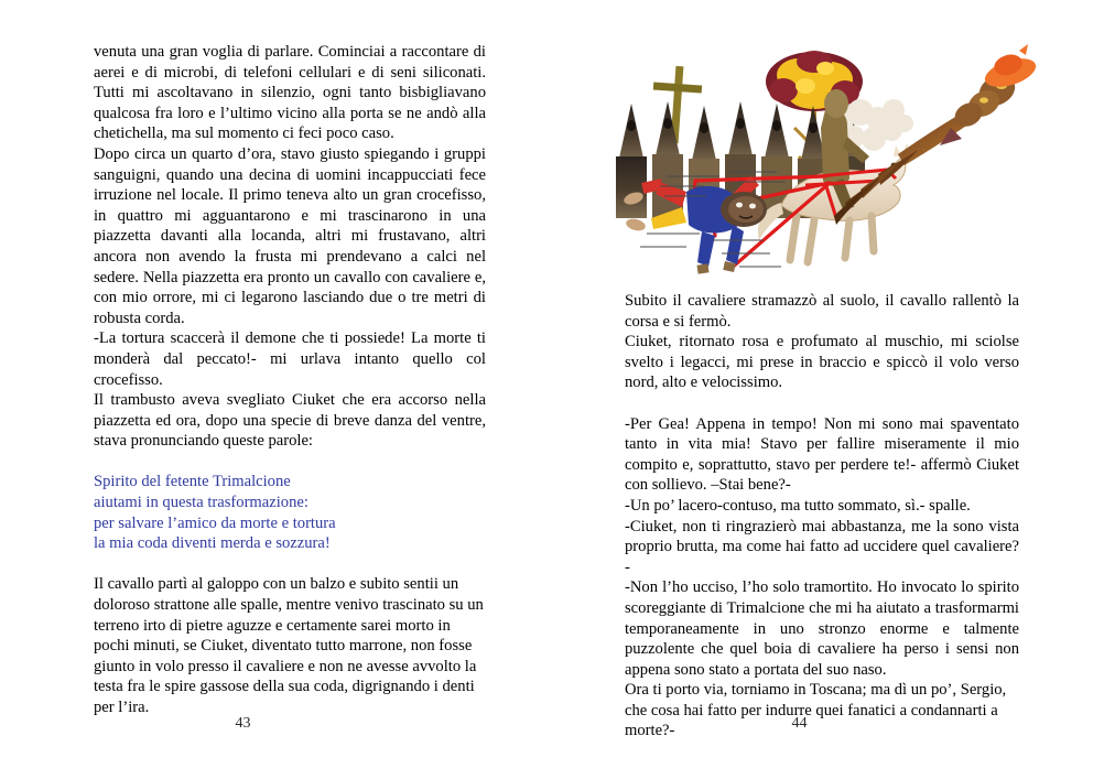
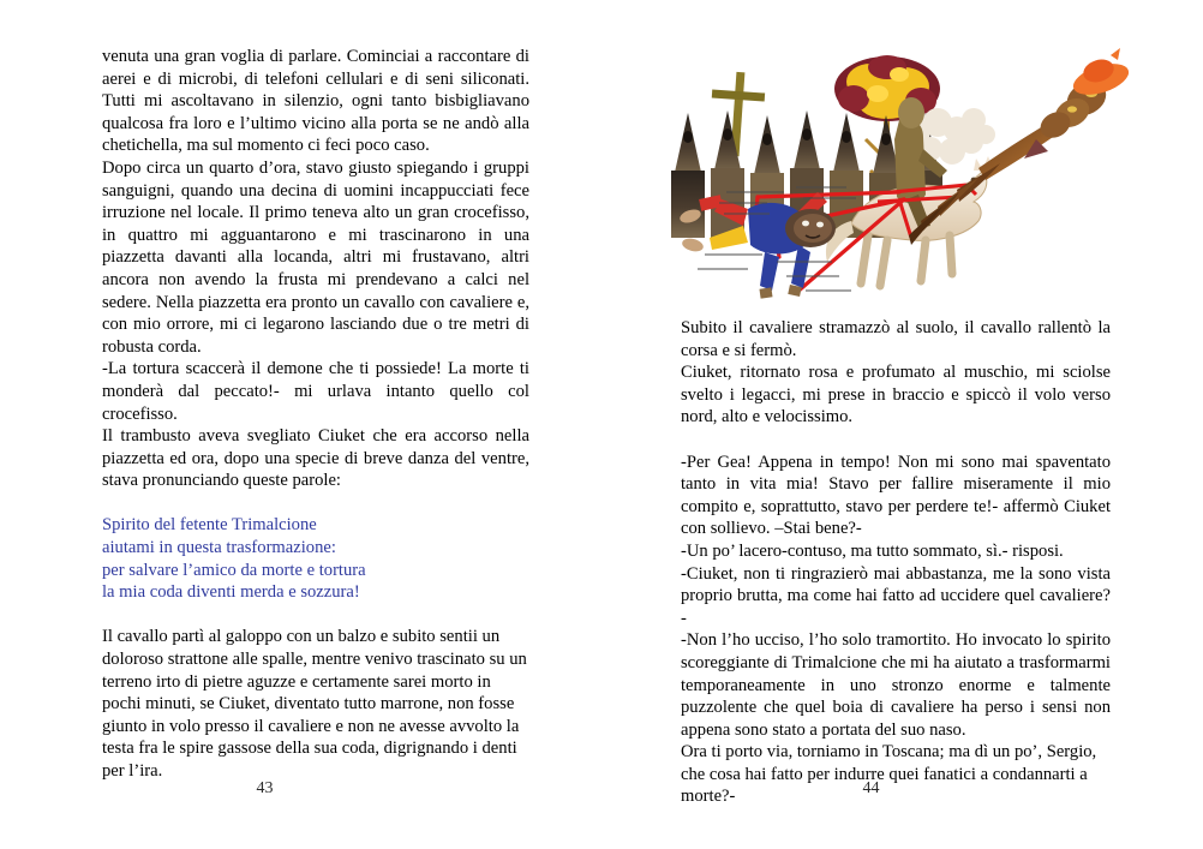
  venuta una gran voglia di parlare. Cominciai a raccontare di aerei e di microbi, di telefoni cellulari e di seni siliconati. Tutti mi ascoltavano in silenzio, ogni tanto bisbigliavano qualcosa fra loro e l’ultimo vicino alla porta se ne andò alla chetichella, ma sul momento ci feci poco caso.
  Dopo circa un quarto d’ora, stavo giusto spiegando i gruppi sanguigni, quando una decina di uomini incappucciati fece irruzione nel locale. Il primo teneva alto un gran crocefisso, in quattro mi agguantarono e mi trascinarono in una piazzetta davanti alla locanda, altri mi frustavano, altri ancora non avendo la frusta mi prendevano a calci nel sedere. Nella piazzetta era pronto un cavallo con cavaliere e, con mio orrore, mi ci legarono lasciando due o tre metri di robusta corda.
  -La tortura scaccerà il demone che ti possiede! La morte ti monderà dal peccato!- mi urlava intanto quello col crocefisso.
  Il trambusto aveva svegliato Ciuket che era accorso nella piazzetta ed ora, dopo una specie di breve danza del ventre, stava pronunciando queste parole:
  Spirito del fetente Trimalcione
  aiutami in questa trasformazione:
  per salvare l’amico da morte e tortura
  la mia coda diventi merda e sozzura!
  Il cavallo partì al galoppo con un balzo e subito sentii un doloroso strattone alle spalle, mentre venivo trascinato su un terreno irto di pietre aguzze e certamente sarei morto in pochi minuti, se Ciuket, diventato tutto marrone, non fosse giunto in volo presso il cavaliere e non ne avesse avvolto la testa fra le spire gassose della sua coda, digrignando i denti per l’ira.
  43
  Subito il cavaliere stramazzò al suolo, il cavallo rallentò la corsa e si fermò.
  Ciuket, ritornato rosa e profumato al muschio, mi sciolse svelto i legacci, mi prese in braccio e spiccò il volo verso nord, alto e velocissimo.
  -Per Gea! Appena in tempo! Non mi sono mai spaventato tanto in vita mia! Stavo per fallire miseramente il mio compito e, soprattutto, stavo per perdere te!- affermò Ciuket con sollievo. –Stai bene?-
- -Un po’ lacero-contuso, ma tutto sommato, sì.- spalle.
+ -Un po’ lacero-contuso, ma tutto sommato, sì.- risposi.
  -Ciuket, non ti ringrazierò mai abbastanza, me la sono vista proprio brutta, ma come hai fatto ad uccidere quel cavaliere?-
  -Non l’ho ucciso, l’ho solo tramortito. Ho invocato lo spirito scoreggiante di Trimalcione che mi ha aiutato a trasformarmi temporaneamente in uno stronzo enorme e talmente puzzolente che quel boia di cavaliere ha perso i sensi non appena sono stato a portata del suo naso.
  Ora ti porto via, torniamo in Toscana; ma dì un po’, Sergio, che cosa hai fatto per indurre quei fanatici a condannarti a morte?-
  44
